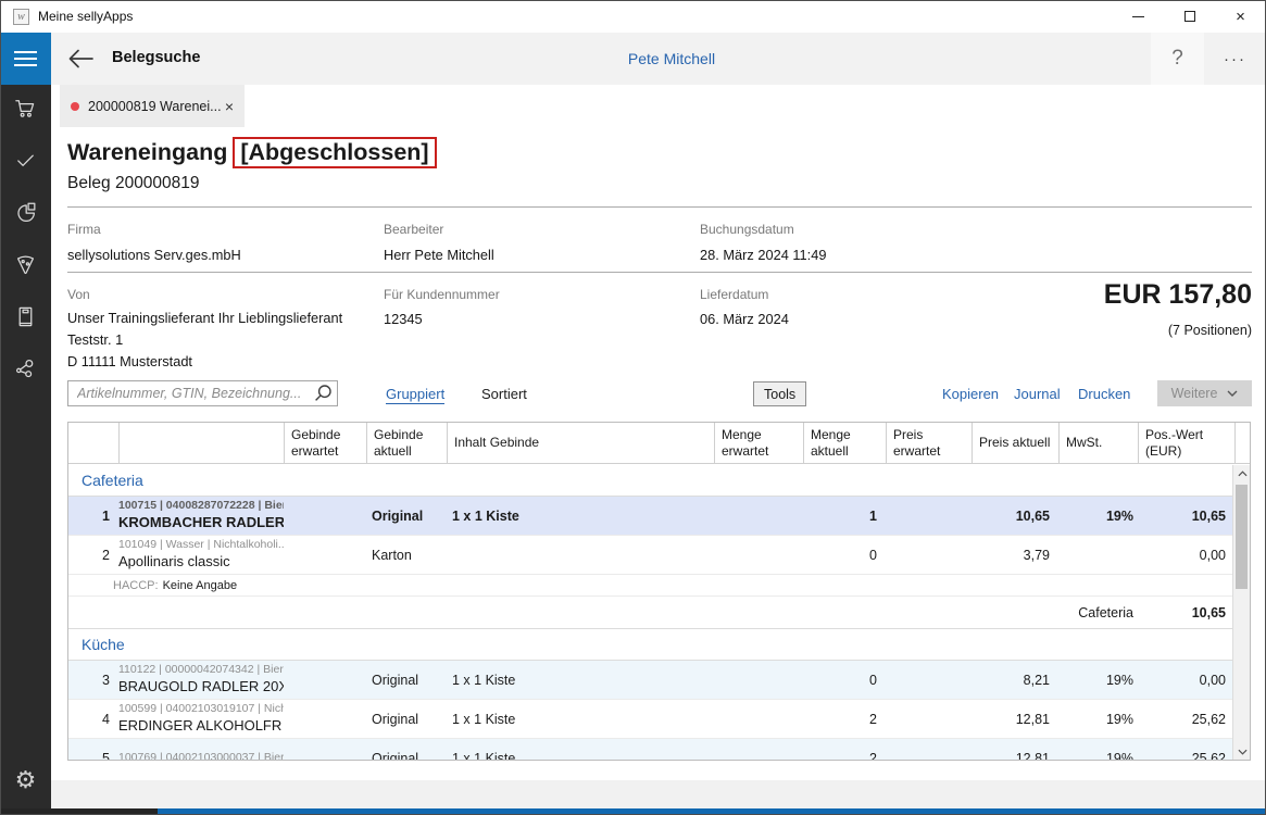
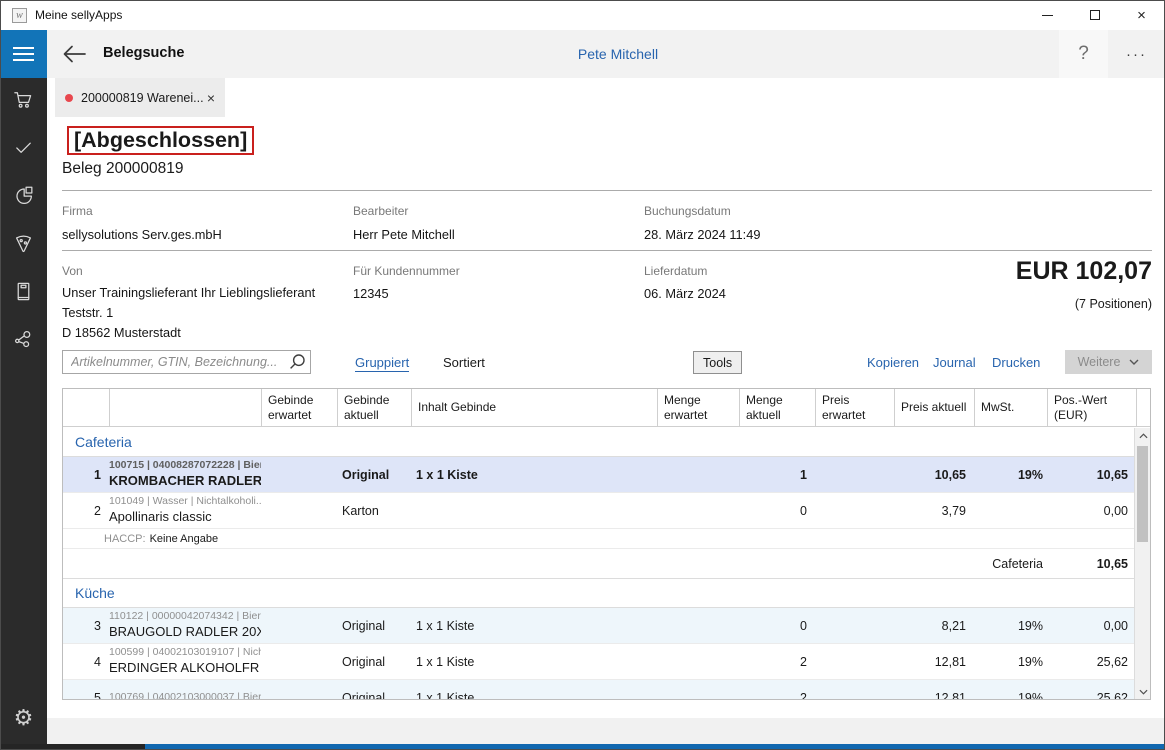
  w
  Meine sellyApps
  ×
  ⚙
  Belegsuche
  Pete Mitchell
  ?
  ···
  200000819 Warenei...
  ×
- Wareneingang
  [Abgeschlossen]
  Beleg 200000819
  Firma
  sellysolutions Serv.ges.mbH
  Bearbeiter
  Herr Pete Mitchell
  Buchungsdatum
  28. März 2024 11:49
  Von
  Unser Trainingslieferant Ihr Lieblingslieferant
  Teststr. 1
- D 11111 Musterstadt
+ D 18562 Musterstadt
  Für Kundennummer
  12345
  Lieferdatum
  06. März 2024
- EUR 157,80
+ EUR 102,07
  (7 Positionen)
  Artikelnummer, GTIN, Bezeichnung...
  Gruppiert
  Sortiert
  Tools
  Kopieren
  Journal
  Drucken
  Weitere
  Gebinde erwartet
  Gebinde aktuell
  Inhalt Gebinde
  Menge erwartet
  Menge aktuell
  Preis erwartet
  Preis aktuell
  MwSt.
  Pos.-Wert (EUR)
  Cafeteria
  1
  100715 | 04008287072228 | Bie
  KROMBACHER RADLER
  Original
  1 x 1 Kiste
  1
  10,65
  19%
  10,65
  2
  101049 | Wasser | Nichtalkoholi..
  Apollinaris classic
  Karton
  0
  3,79
  0,00
  HACCP:
  Keine Angabe
  Cafeteria
  10,65
  Küche
  3
  110122 | 00000042074342 | Bier
  BRAUGOLD RADLER 20X
  Original
  1 x 1 Kiste
  0
  8,21
  19%
  0,00
  4
  100599 | 04002103019107 | Nic
  ERDINGER ALKOHOLFR
  Original
  1 x 1 Kiste
  2
  12,81
  19%
  25,62
  5
  100769 | 04002103000037 | Bier
  Original
  1 x 1 Kiste
  2
  12,81
  19%
  25,62
